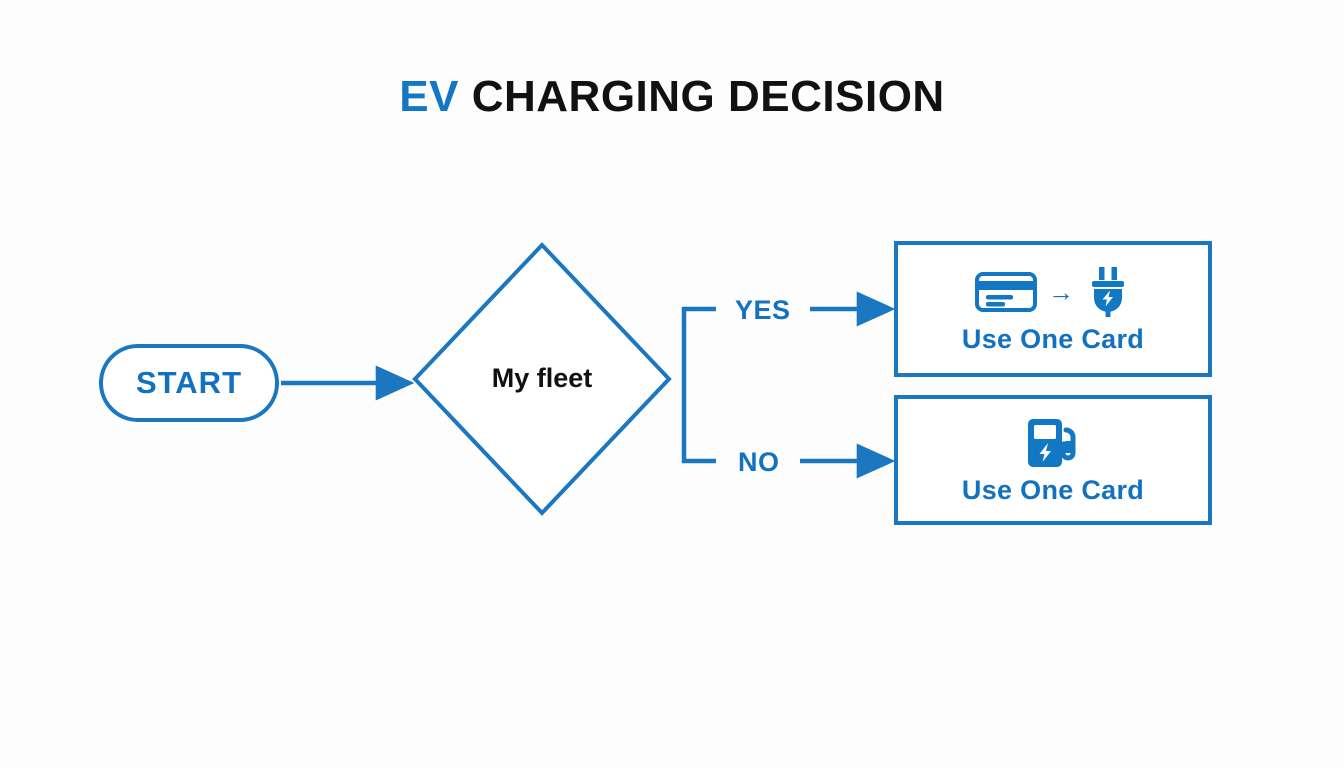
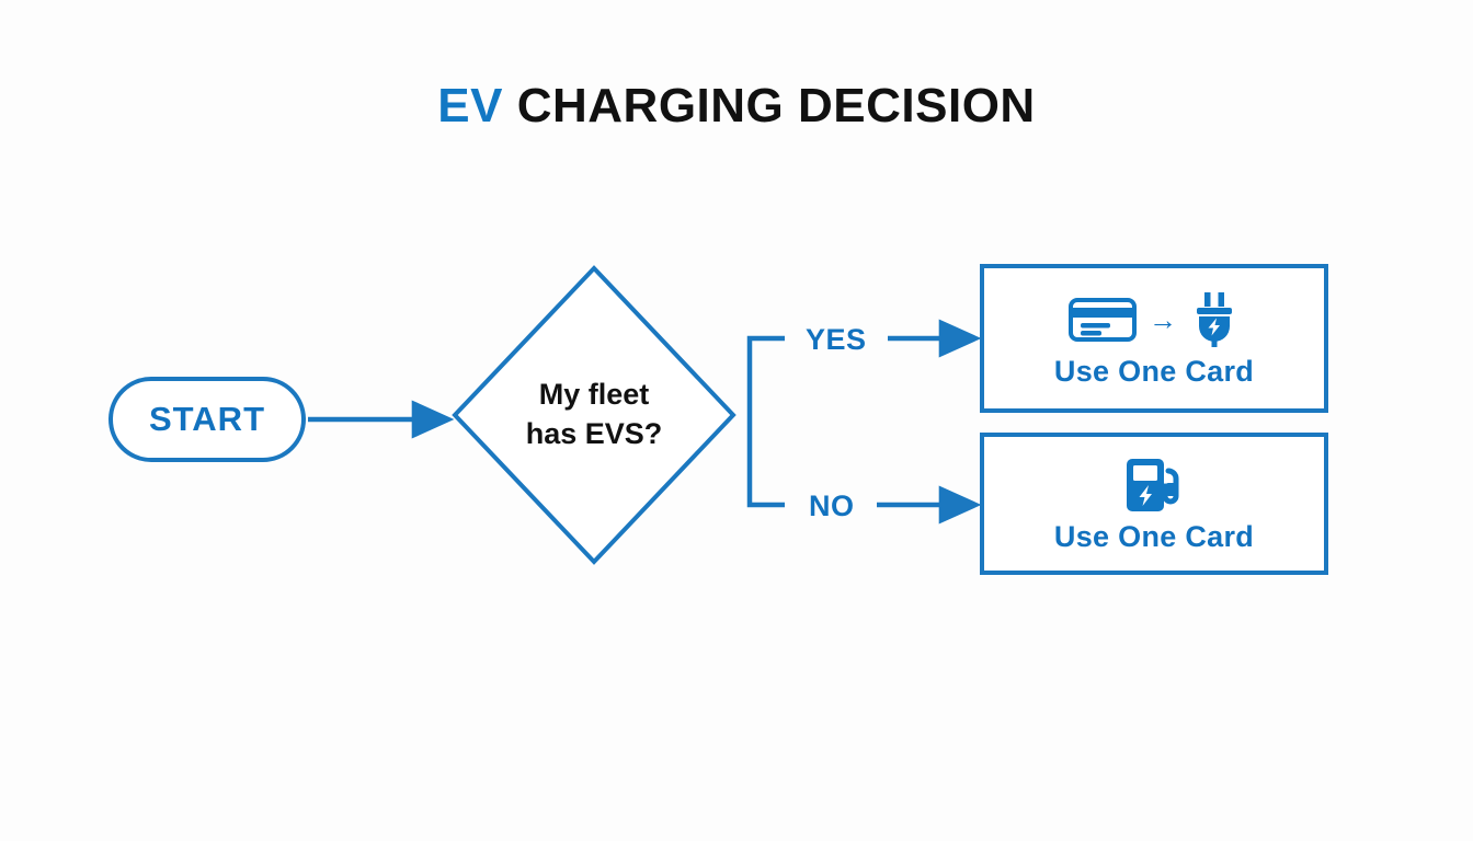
  EV CHARGING DECISION
  START
  My fleet
+ has EVS?
  YES
  NO
  →
  Use One Card
  Use One Card
